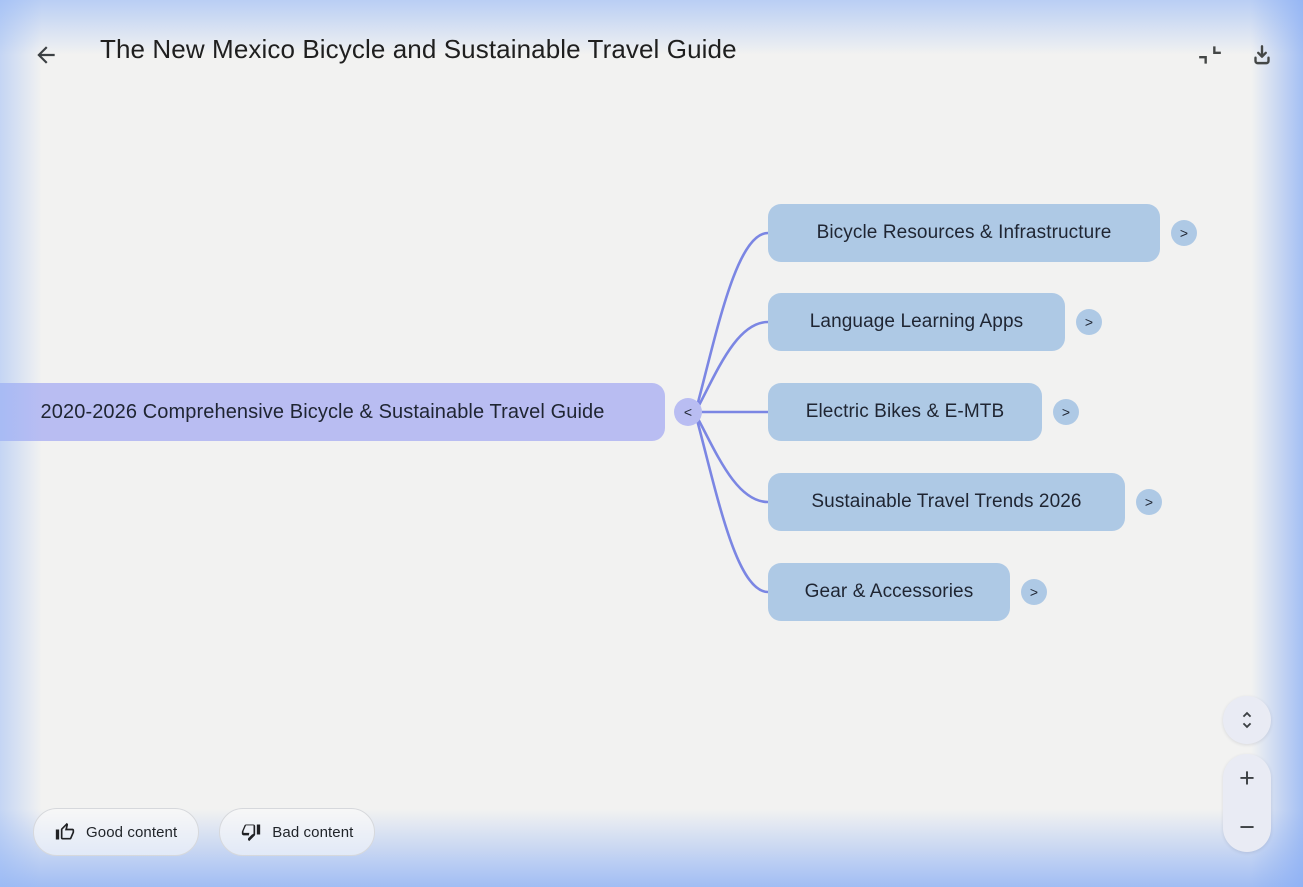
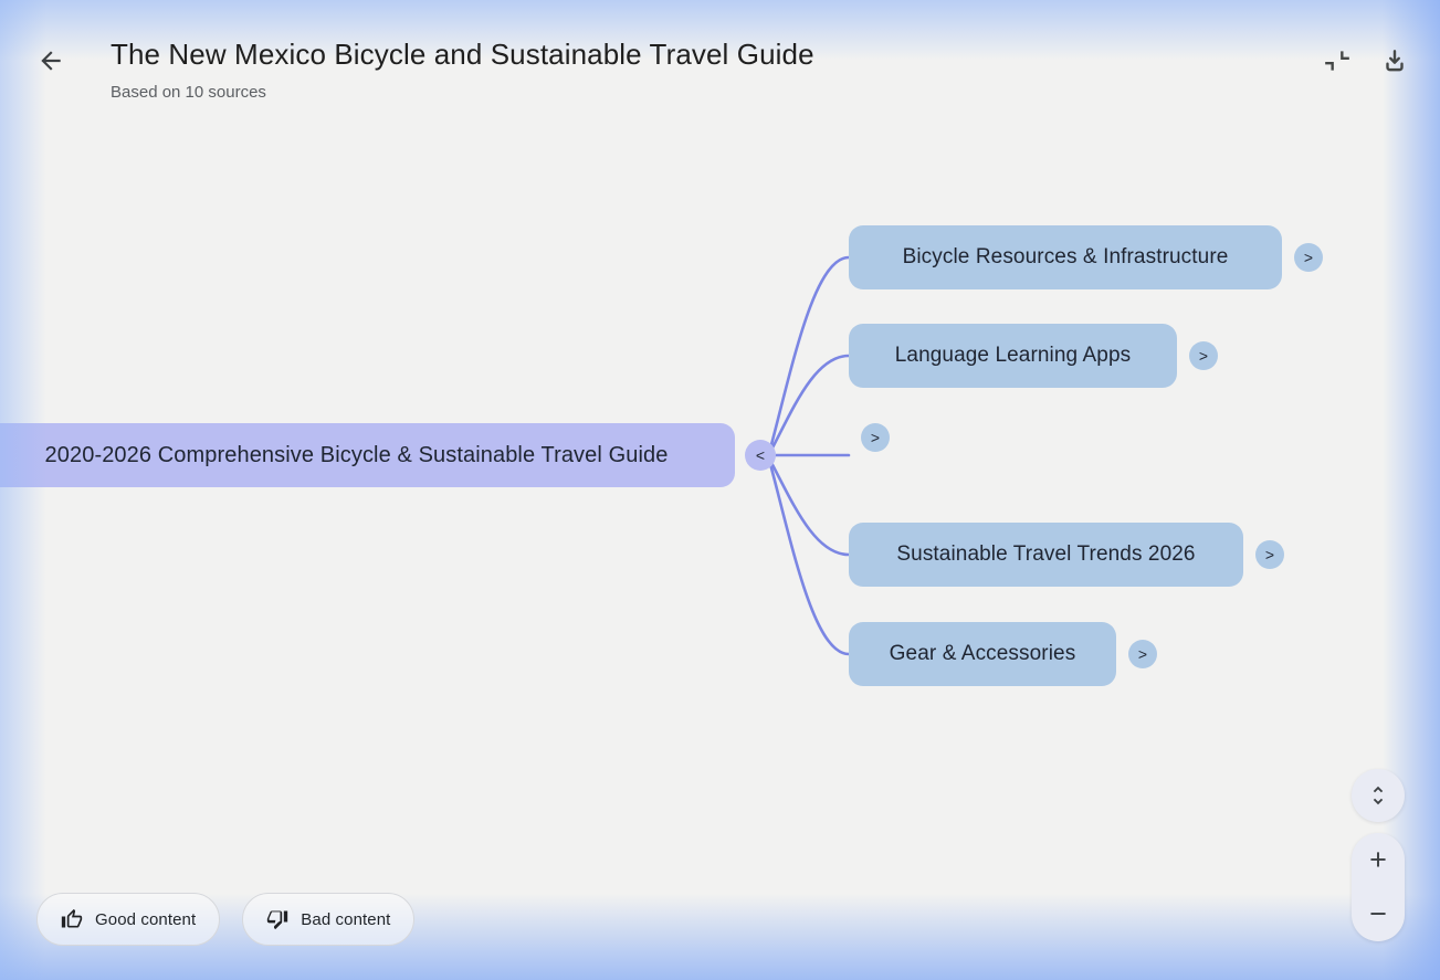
  The New Mexico Bicycle and Sustainable Travel Guide
+ Based on 10 sources
  2020-2026 Comprehensive Bicycle & Sustainable Travel Guide
  <
  Bicycle Resources & Infrastructure
  >
  Language Learning Apps
  >
- Electric Bikes & E-MTB
  >
  Sustainable Travel Trends 2026
  >
  Gear & Accessories
  >
  +
  −
  Good content
  Bad content
